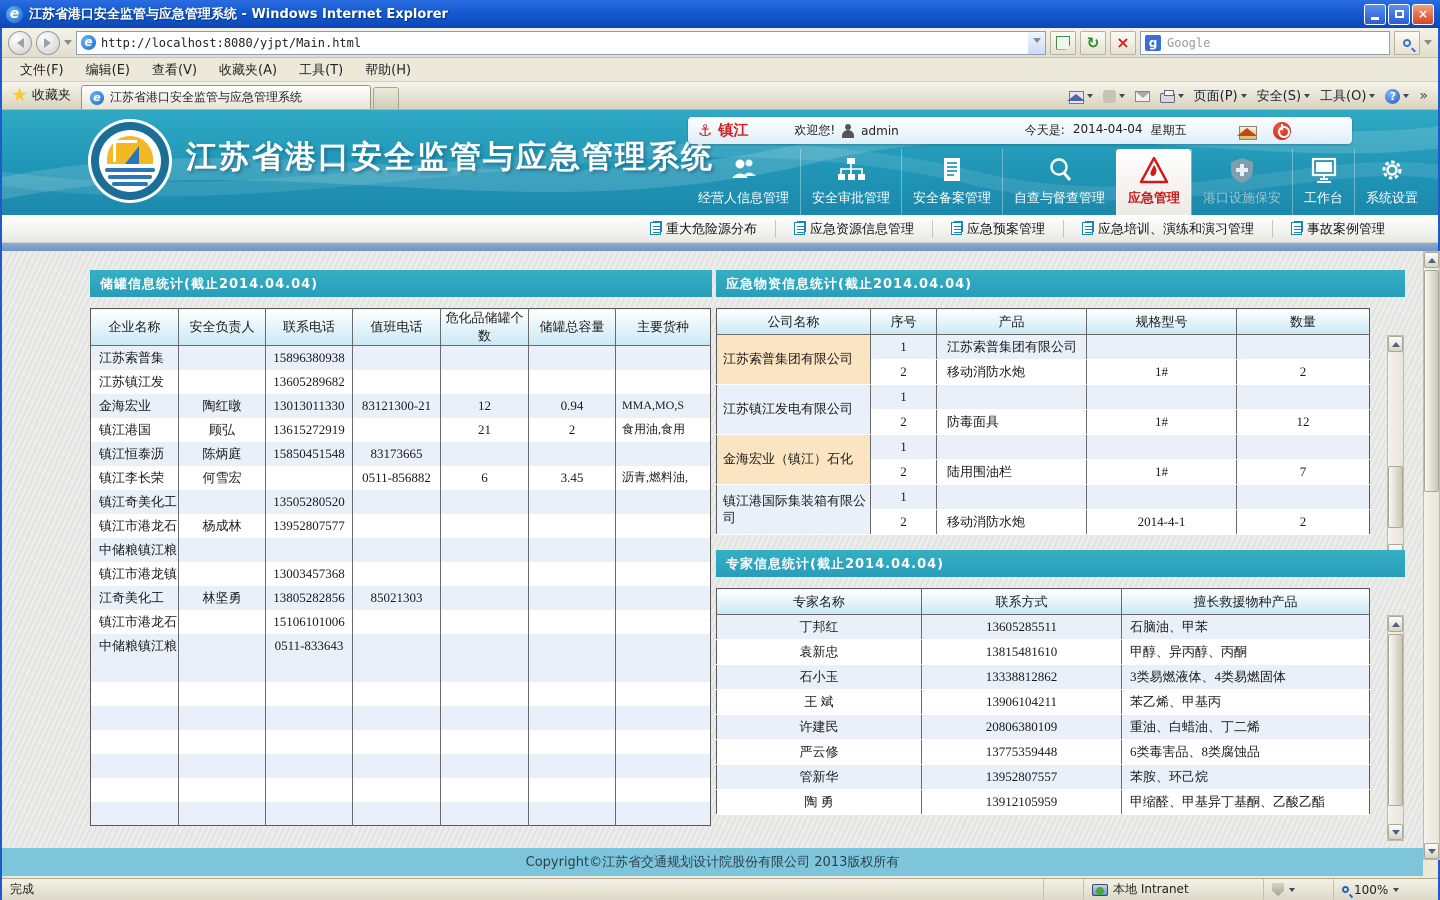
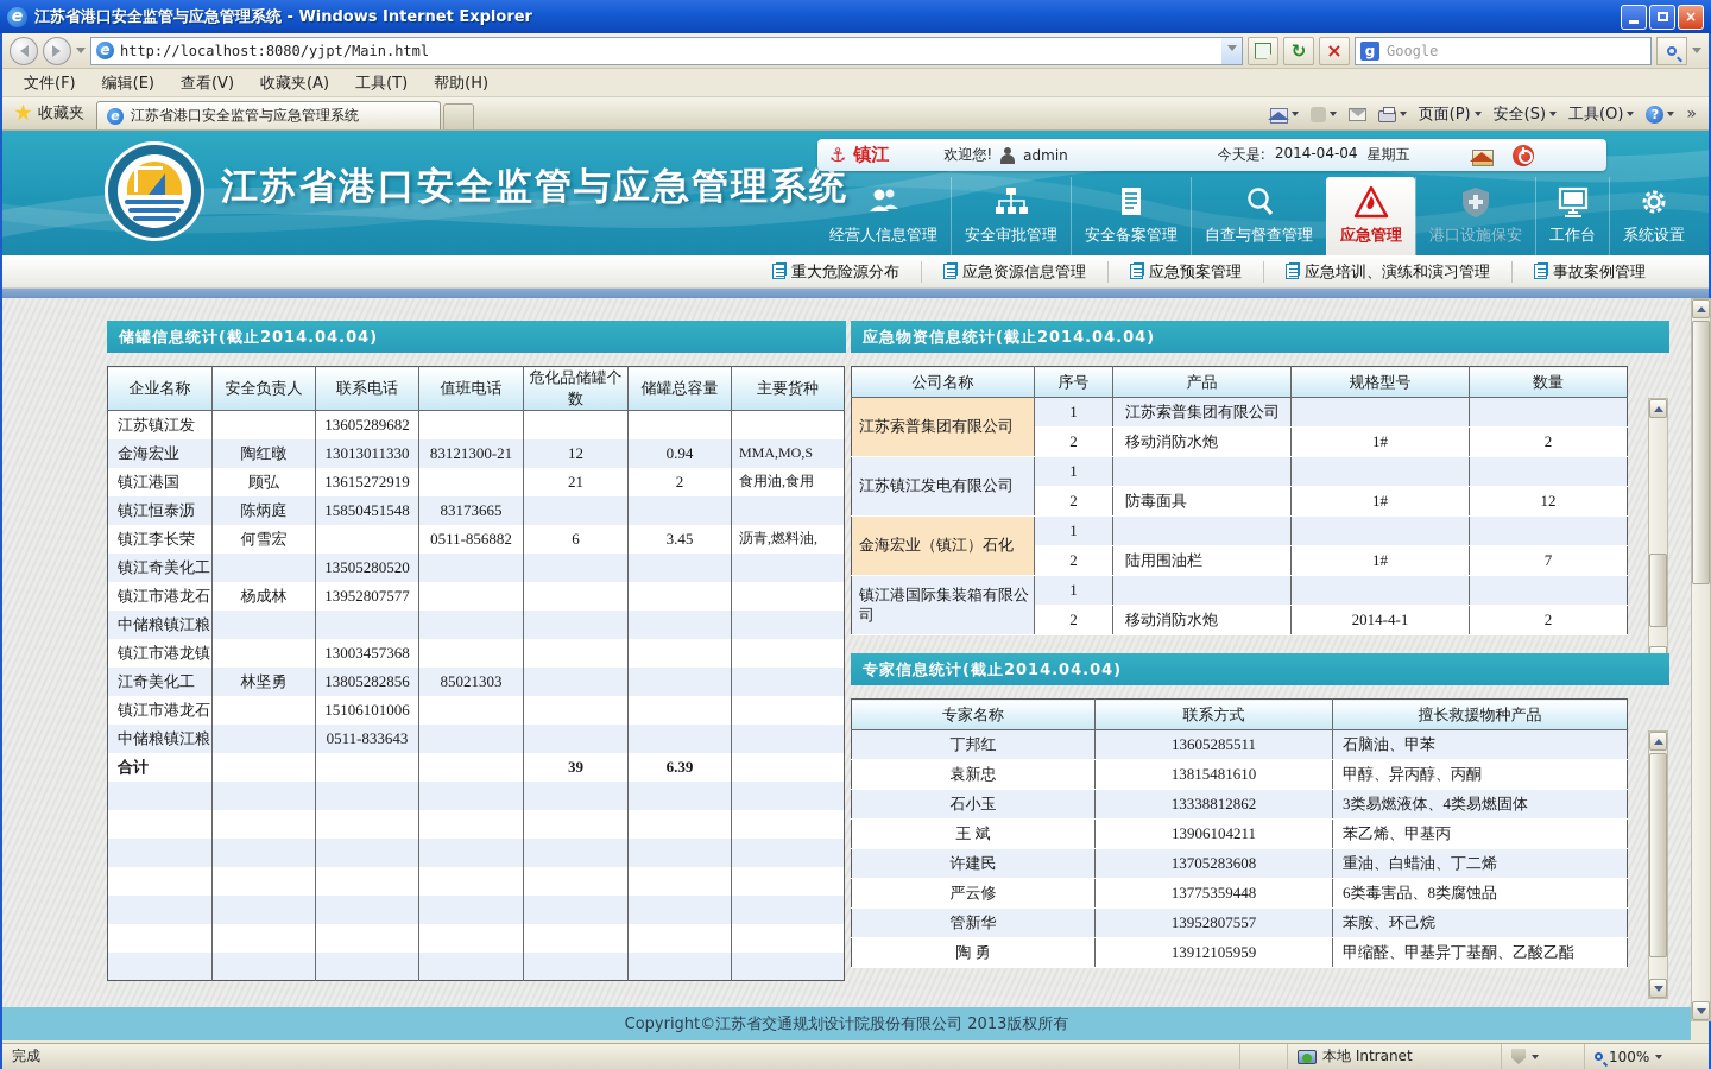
  江苏省港口安全监管与应急管理系统 - Windows Internet Explorer
  ×
  http://localhost:8080/yjpt/Main.html
  Google
  文件(F)
  编辑(E)
  查看(V)
  收藏夹(A)
  工具(T)
  帮助(H)
  收藏夹
  江苏省港口安全监管与应急管理系统
  页面(P)
  安全(S)
  工具(O)
  江苏省港口安全监管与应急管理系统
  镇江
  欢迎您!
  admin
  今天是:
  2014-04-04
  星期五
  经营人信息管理
  安全审批管理
  安全备案管理
  自查与督查管理
  应急管理
  港口设施保安
  工作台
  系统设置
  重大危险源分布
  应急资源信息管理
  应急预案管理
  应急培训、演练和演习管理
  事故案例管理
  储罐信息统计(截止2014.04.04)
  企业名称	安全负责人	联系电话	值班电话	危化品储罐个数	储罐总容量	主要货种
- 江苏索普集		15896380938
  江苏镇江发		13605289682
  金海宏业	陶红暾	13013011330	83121300-21	12	0.94	MMA,MO,S
  镇江港国	顾弘	13615272919		21	2	食用油,食用
  镇江恒泰沥	陈炳庭	15850451548	83173665
  镇江李长荣	何雪宏		0511-856882	6	3.45	沥青,燃料油,
  镇江奇美化工		13505280520
  镇江市港龙石	杨成林	13952807577
  中储粮镇江粮
  镇江市港龙镇		13003457368
  江奇美化工	林坚勇	13805282856	85021303
  镇江市港龙石		15106101006
  中储粮镇江粮		0511-833643
+ 合计				39	6.39
  应急物资信息统计(截止2014.04.04)
  公司名称	序号	产品	规格型号	数量
  江苏索普集团有限公司	1	江苏索普集团有限公司
  2	移动消防水炮	1#	2
  江苏镇江发电有限公司	1
  2	防毒面具	1#	12
  金海宏业（镇江）石化	1
  2	陆用围油栏	1#	7
  镇江港国际集装箱有限公司	1
  2	移动消防水炮	2014-4-1	2
  专家信息统计(截止2014.04.04)
  专家名称	联系方式	擅长救援物种产品
  丁邦红	13605285511	石脑油、甲苯
  袁新忠	13815481610	甲醇、异丙醇、丙酮
  石小玉	13338812862	3类易燃液体、4类易燃固体
  王 斌	13906104211	苯乙烯、甲基丙
- 许建民	20806380109	重油、白蜡油、丁二烯
+ 许建民	13705283608	重油、白蜡油、丁二烯
  严云修	13775359448	6类毒害品、8类腐蚀品
  管新华	13952807557	苯胺、环己烷
  陶 勇	13912105959	甲缩醛、甲基异丁基酮、乙酸乙酯
  Copyright©江苏省交通规划设计院股份有限公司 2013版权所有
  完成
  本地 Intranet
  100%
